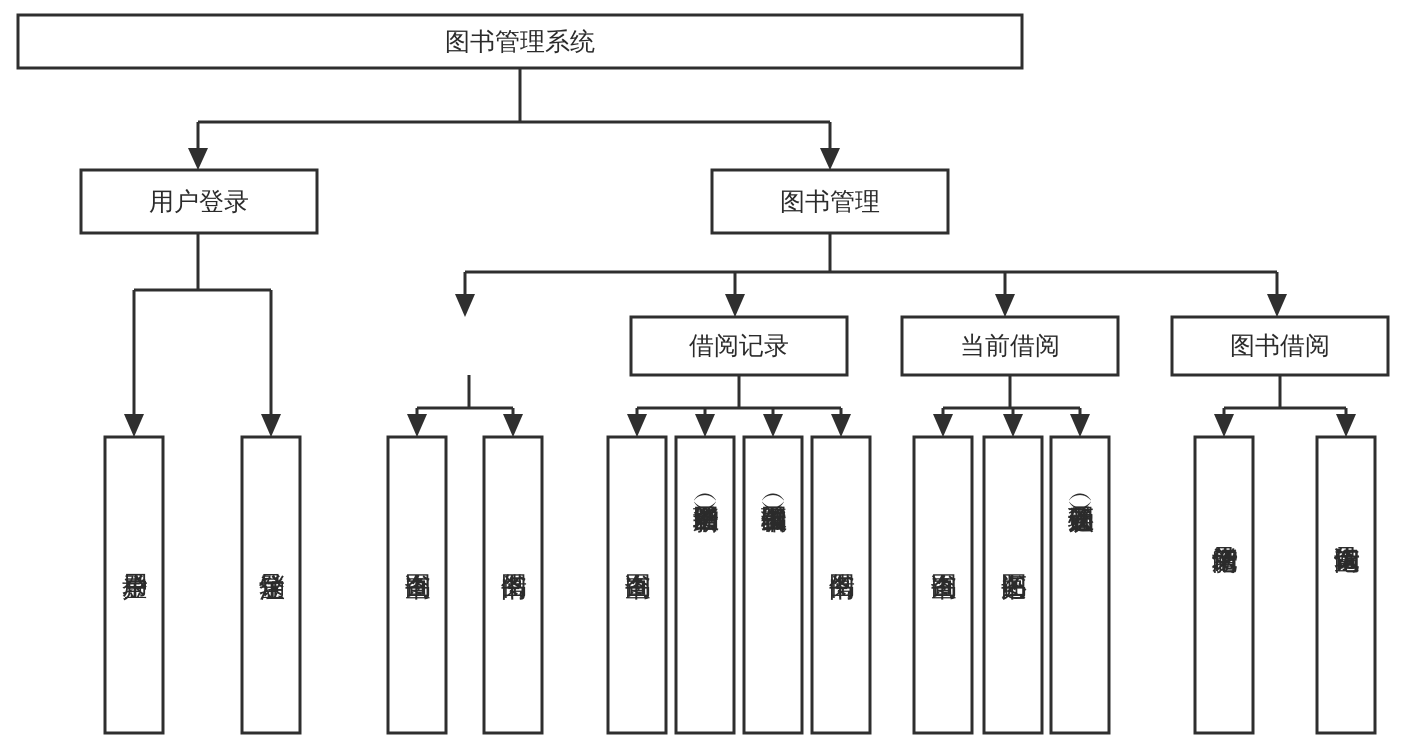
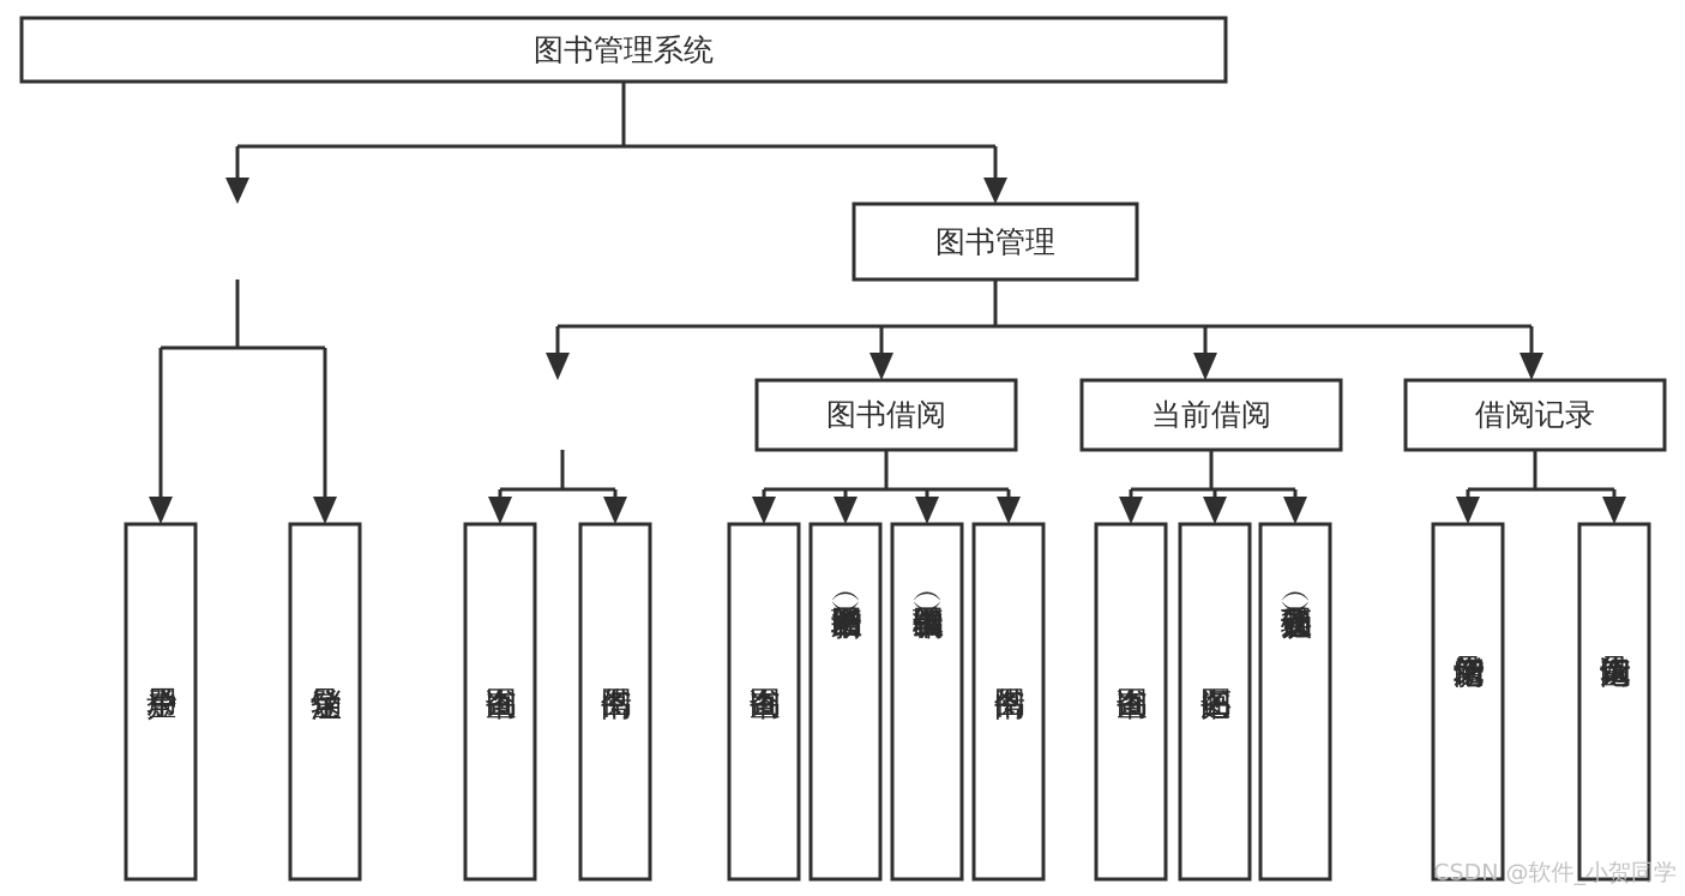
  图书管理系统
- 用户登录
  图书管理
- 借阅记录
+ 图书借阅
  当前借阅
- 图书借阅
+ 借阅记录
+ CSDN @软件_小贺同学
